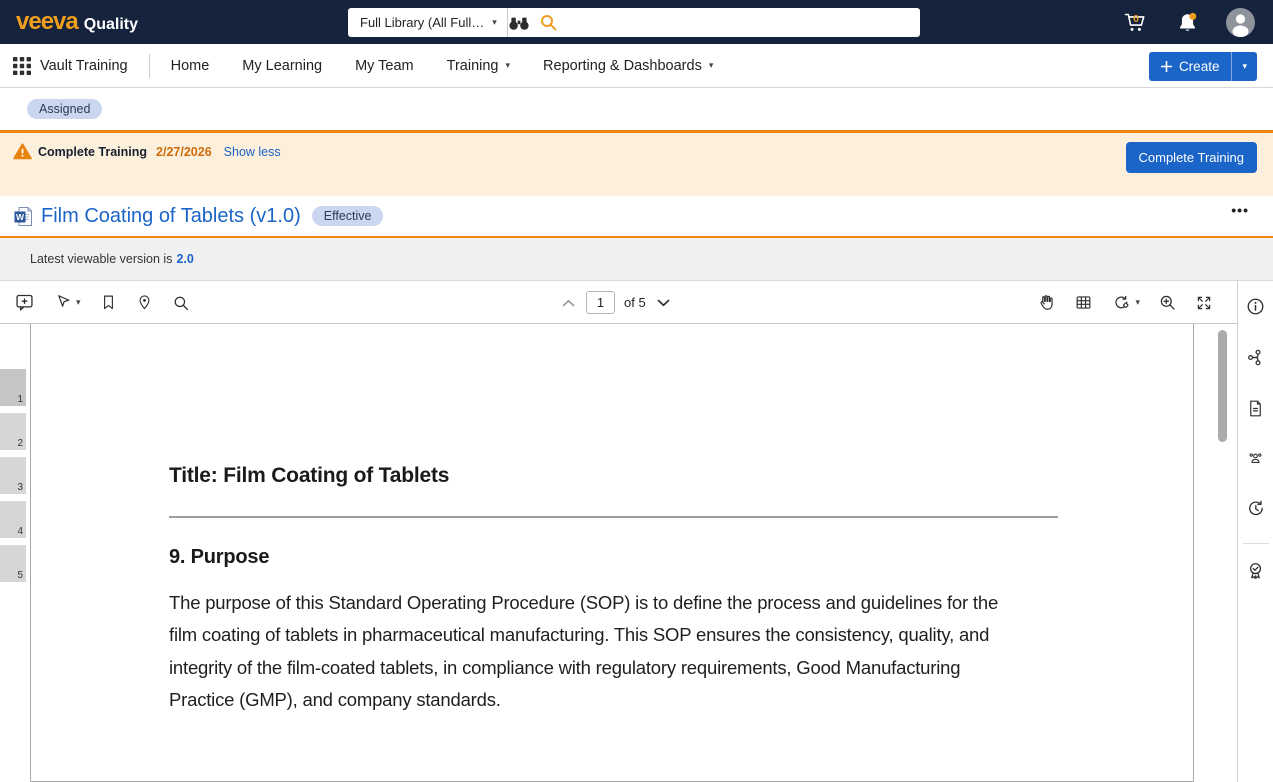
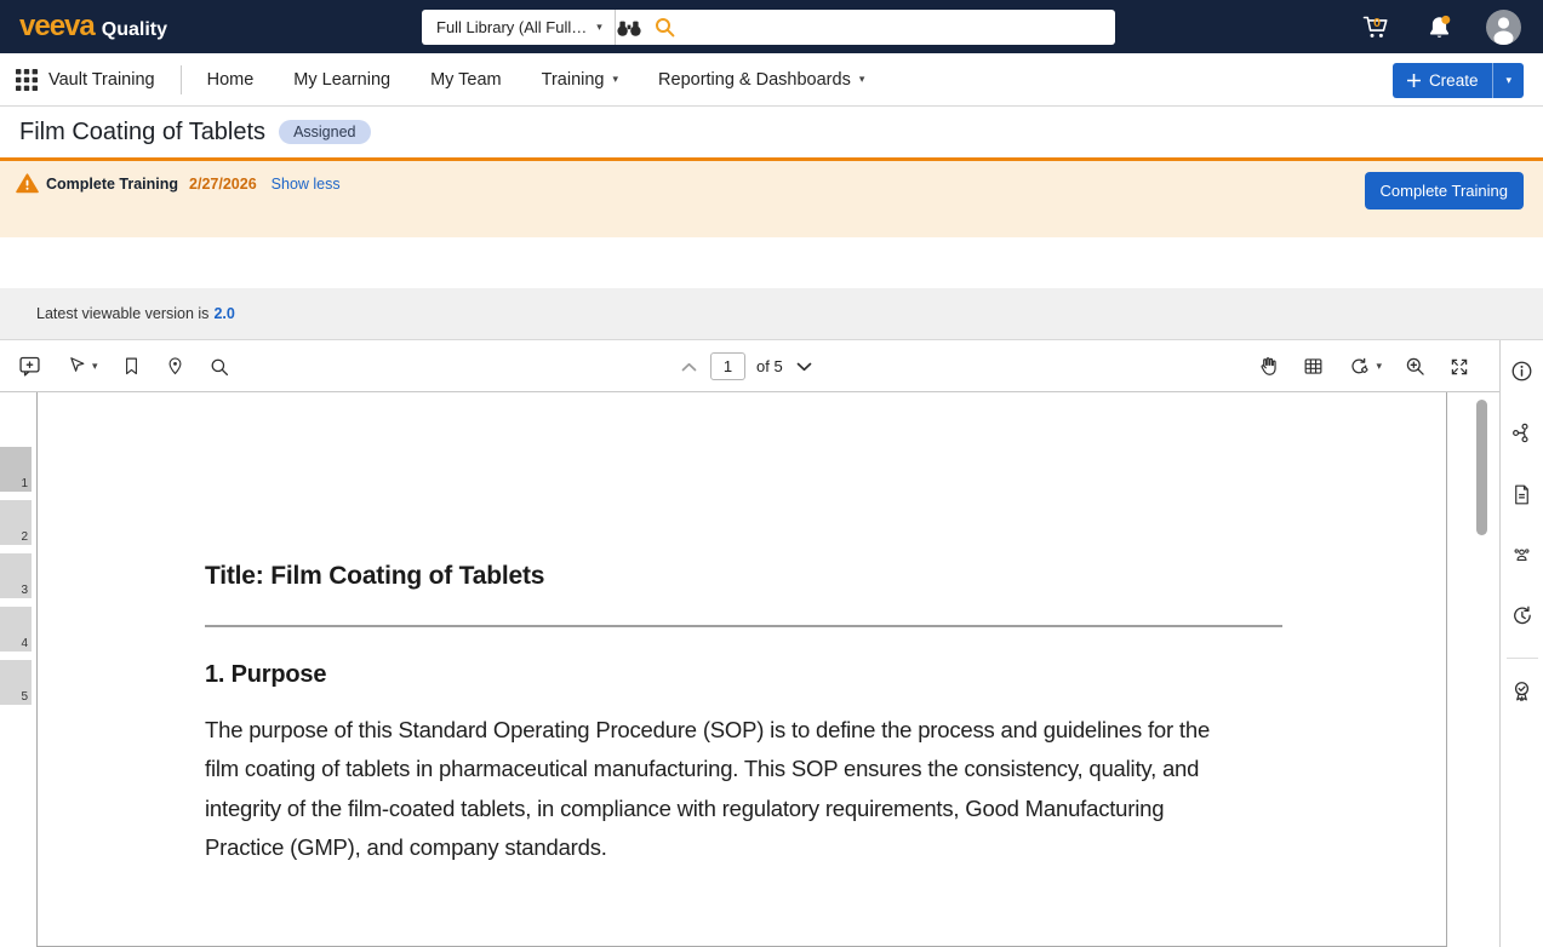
  veeva
  Quality
  Full Library (All Full…
  ▾
  0
  Vault Training
  Home
  My Learning
  My Team
  Training
  ▾
  Reporting & Dashboards
  ▾
  Create
  ▾
+ Film Coating of Tablets
  Assigned
  Complete Training
  2/27/2026
  Show less
  Complete Training
- W
- Film Coating of Tablets (v1.0)
- Effective
- •••
  Latest viewable version is
  2.0
  ▾
  1
  of 5
  ▾
  1
  2
  3
  4
  5
  Title: Film Coating of Tablets
- 9. Purpose
+ 1. Purpose
  The purpose of this Standard Operating Procedure (SOP) is to define the process and guidelines for the film coating of tablets in pharmaceutical manufacturing. This SOP ensures the consistency, quality, and integrity of the film-coated tablets, in compliance with regulatory requirements, Good Manufacturing Practice (GMP), and company standards.
